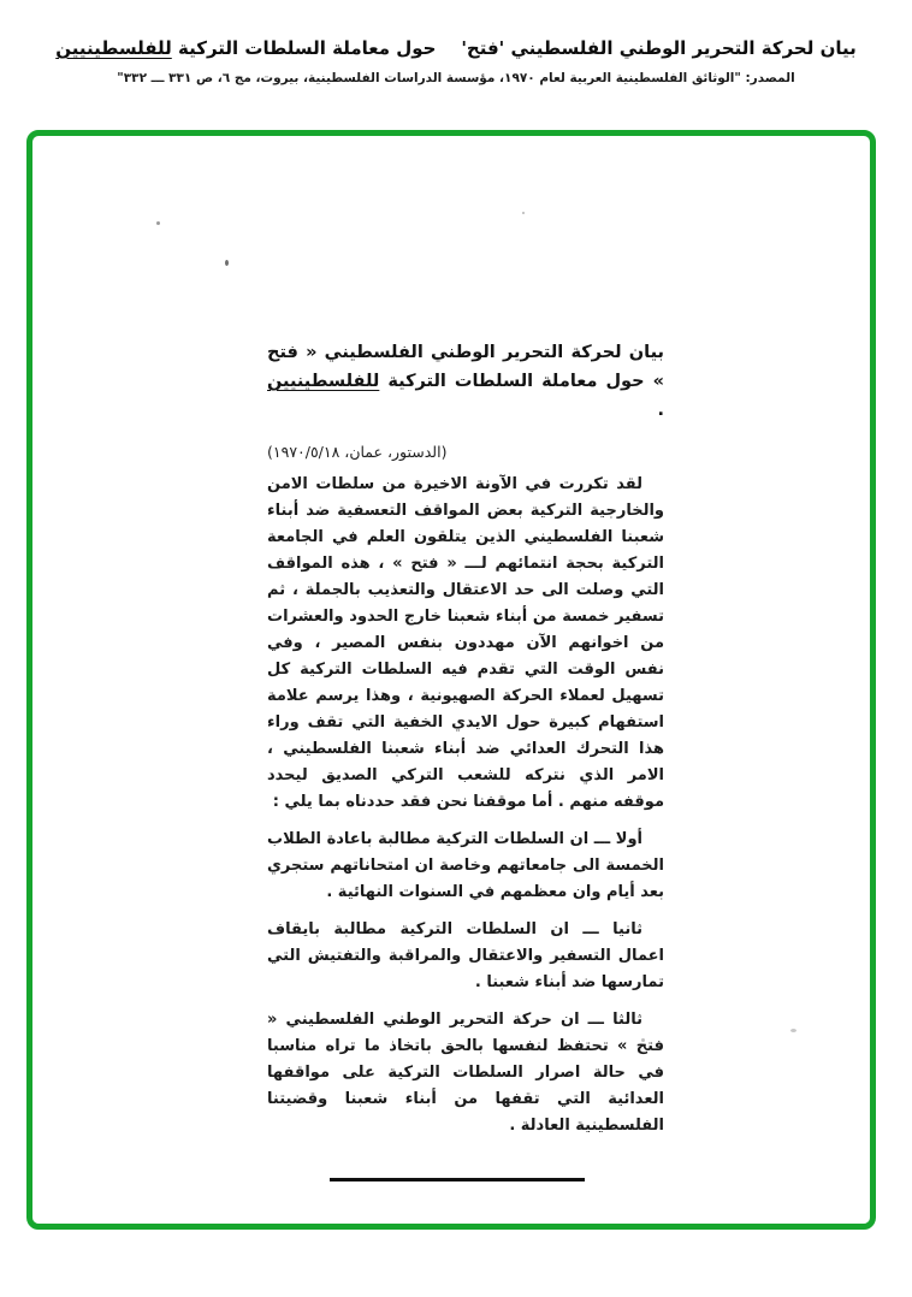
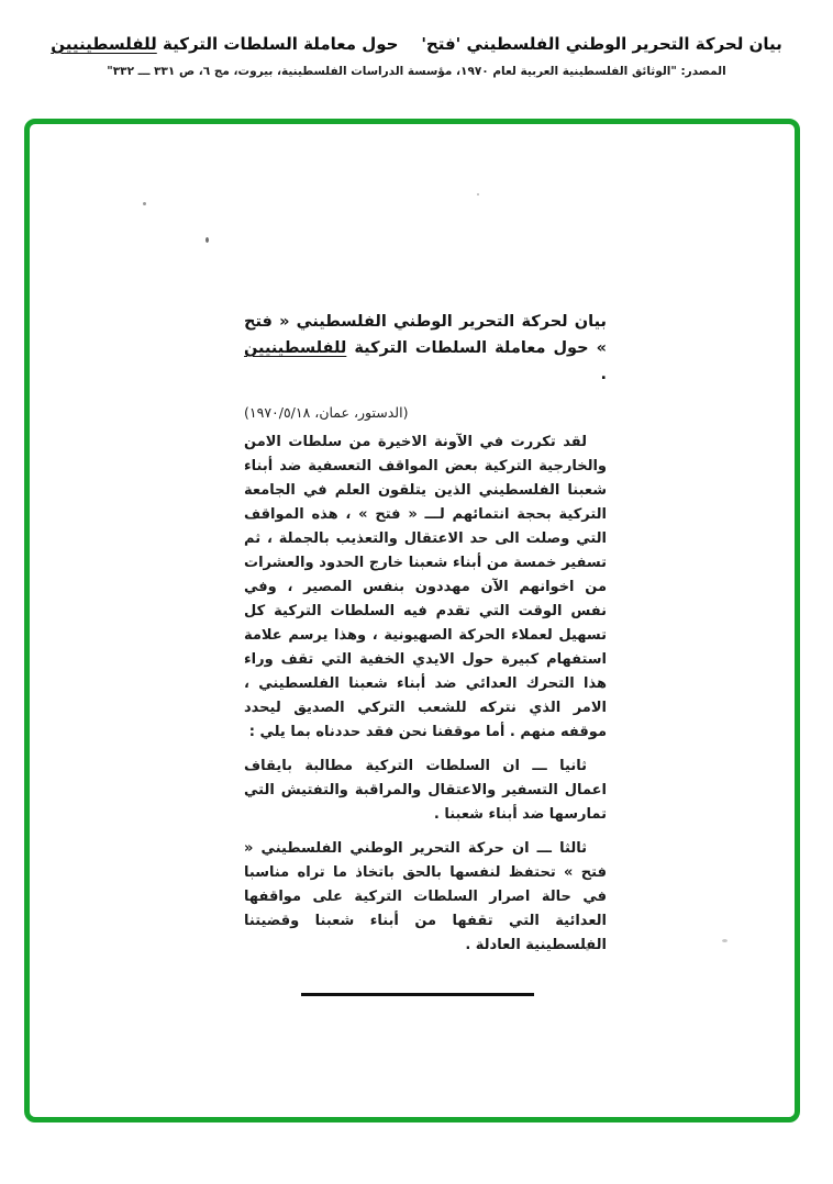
  بيان لحركة التحرير الوطني الفلسطيني 'فتح' حول معاملة السلطات التركية للفلسطينيين
  المصدر: "الوثائق الفلسطينية العربية لعام ١٩٧٠، مؤسسة الدراسات الفلسطينية، بيروت، مج ٦، ص ٣٣١ ـــ ٣٣٢"
  بيان لحركة التحرير الوطني الفلسطيني « فتح » حول معاملة السلطات التركية للفلسطينيين .
  (الدستور، عمان، ١٩٧٠/٥/١٨)
  لقد تكررت في الآونة الاخيرة من سلطات الامن والخارجية التركية بعض المواقف التعسفية ضد أبناء شعبنا الفلسطيني الذين يتلقون العلم في الجامعة التركية بحجة انتمائهم لـــ « فتح » ، هذه المواقف التي وصلت الى حد الاعتقال والتعذيب بالجملة ، ثم تسفير خمسة من أبناء شعبنا خارج الحدود والعشرات من اخوانهم الآن مهددون بنفس المصير ، وفي نفس الوقت التي تقدم فيه السلطات التركية كل تسهيل لعملاء الحركة الصهيونية ، وهذا يرسم علامة استفهام كبيرة حول الايدي الخفية التي تقف وراء هذا التحرك العدائي ضد أبناء شعبنا الفلسطيني ، الامر الذي نتركه للشعب التركي الصديق ليحدد موقفه منهم . أما موقفنا نحن فقد حددناه بما يلي :
- أولا ـــ ان السلطات التركية مطالبة باعادة الطلاب الخمسة الى جامعاتهم وخاصة ان امتحاناتهم ستجري بعد أيام وان معظمهم في السنوات النهائية .
  ثانيا ـــ ان السلطات التركية مطالبة بايقاف اعمال التسفير والاعتقال والمراقبة والتفتيش التي تمارسها ضد أبناء شعبنا .
  ثالثا ـــ ان حركة التحرير الوطني الفلسطيني « فتح » تحتفظ لنفسها بالحق باتخاذ ما تراه مناسبا في حالة اصرار السلطات التركية على مواقفها العدائية التي تقفها من أبناء شعبنا وقضيتنا الفلسطينية العادلة .
